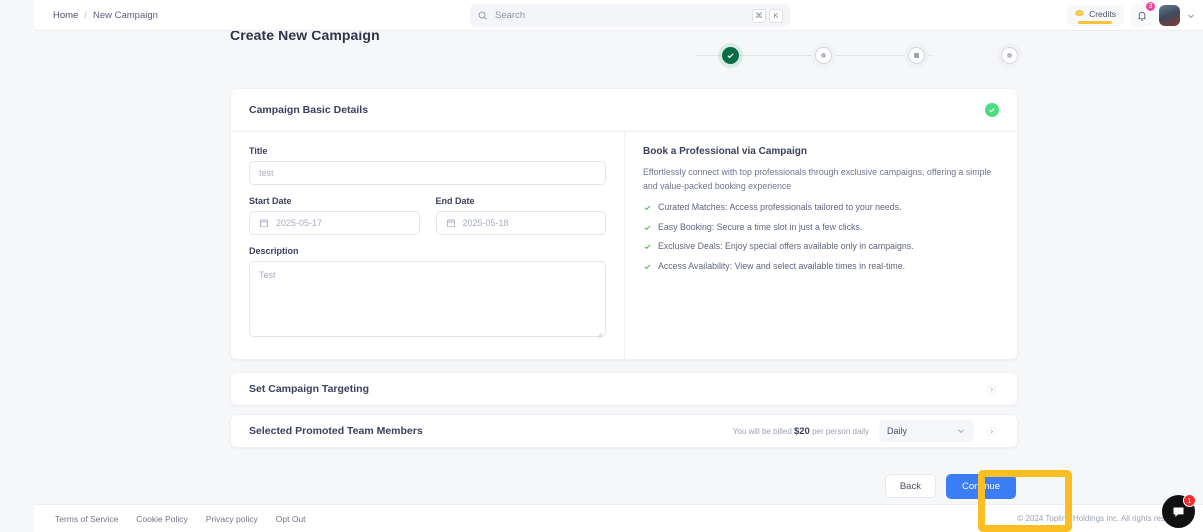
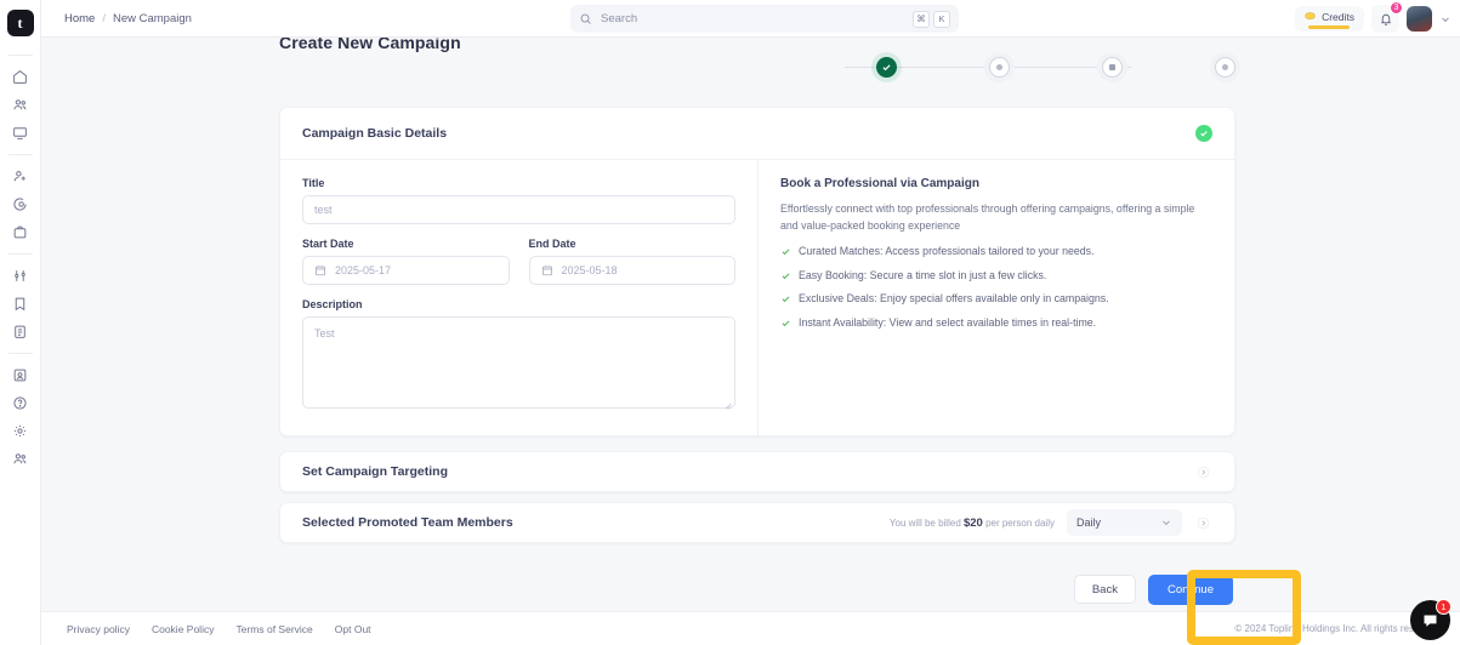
+ t
  Home
  /
  New Campaign
  Search
  ⌘
  K
  Credits
  Create New Campaign
  Campaign Basic Details
  Title
  test
  Start Date
  2025-05-17
  End Date
  2025-05-18
  Description
  Test
  Book a Professional via Campaign
- Effortlessly connect with top professionals through exclusive campaigns, offering a simple and value-packed booking experience
+ Effortlessly connect with top professionals through offering campaigns, offering a simple and value-packed booking experience
  Curated Matches: Access professionals tailored to your needs.
  Easy Booking: Secure a time slot in just a few clicks.
  Exclusive Deals: Enjoy special offers available only in campaigns.
- Access Availability: View and select available times in real-time.
+ Instant Availability: View and select available times in real-time.
  Set Campaign Targeting
  Selected Promoted Team Members
  You will be billed $20 per person daily
  Daily
  Back
  Continue
- Terms of Service
+ Privacy policy
  Cookie Policy
- Privacy policy
+ Terms of Service
  Opt Out
  © 2024 Topline Holdings Inc. All rights re
  1
